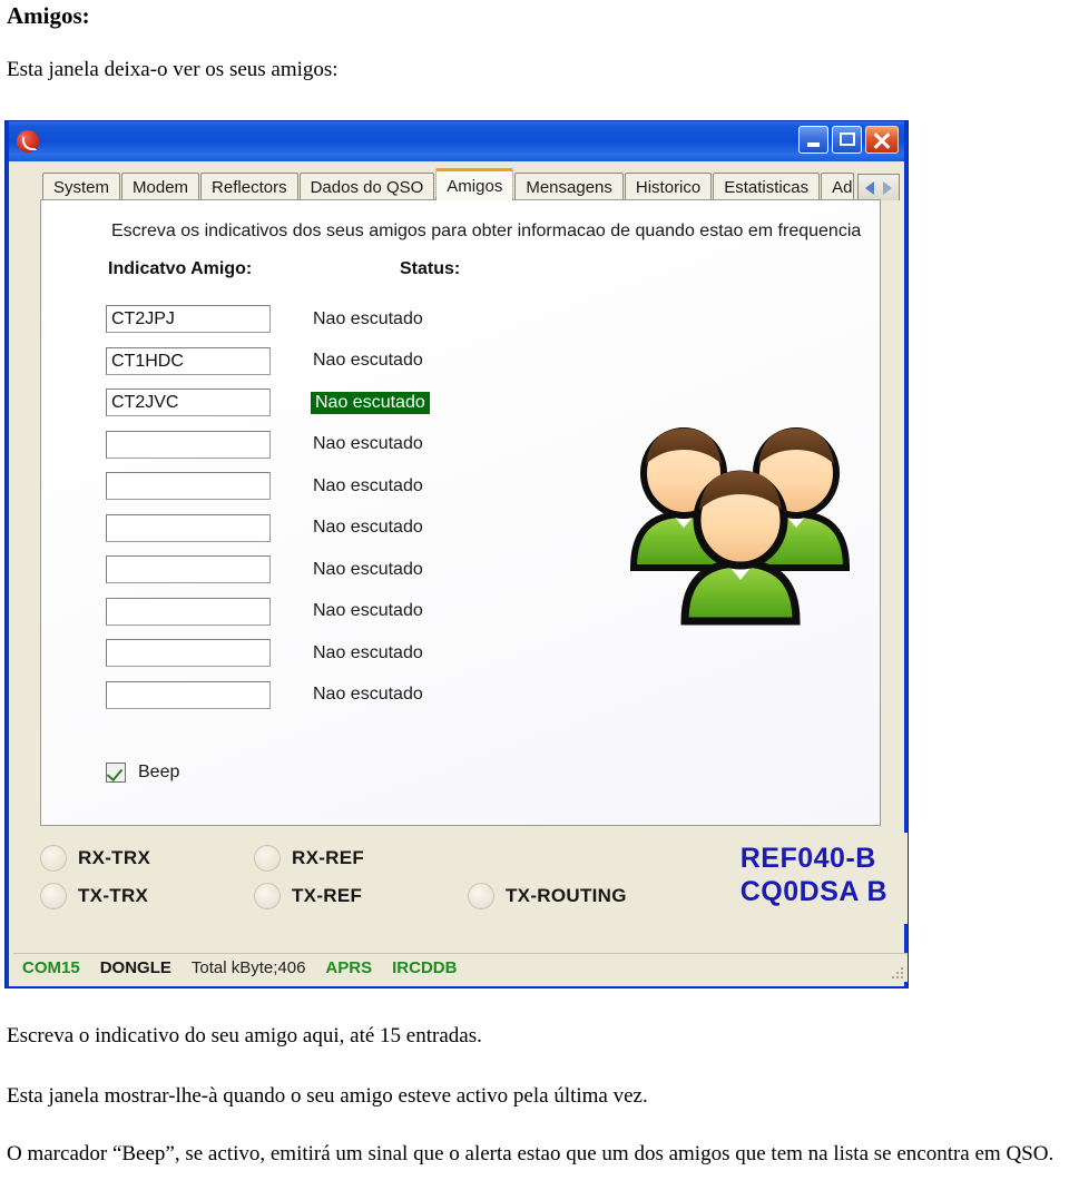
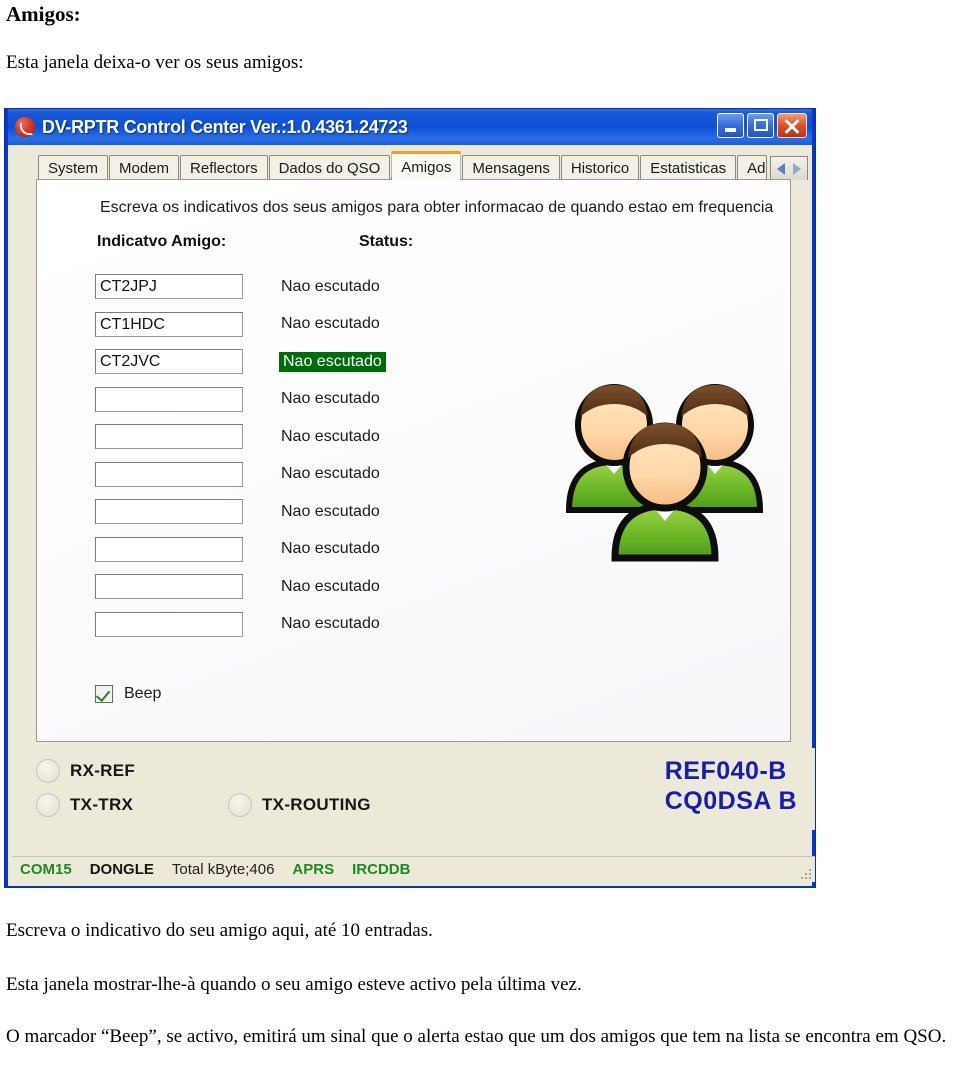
  Amigos:
  Esta janela deixa-o ver os seus amigos:
+ DV-RPTR Control Center Ver.:1.0.4361.24723
  System
  Modem
  Reflectors
  Dados do QSO
  Amigos
  Mensagens
  Historico
  Estatisticas
  Escreva os indicativos dos seus amigos para obter informacao de quando estao em frequencia
  Indicatvo Amigo:
  Status:
  CT2JPJ
  Nao escutado
  CT1HDC
  Nao escutado
  CT2JVC
  Nao escutado
  Nao escutado
  Nao escutado
  Nao escutado
  Nao escutado
  Nao escutado
  Nao escutado
  Nao escutado
  Beep
- RX-TRX
  RX-REF
  TX-TRX
- TX-REF
  TX-ROUTING
  REF040-B
  CQ0DSA B
  COM15
  DONGLE
  Total kByte;406
  APRS
  IRCDDB
- Escreva o indicativo do seu amigo aqui, até 15 entradas.
+ Escreva o indicativo do seu amigo aqui, até 10 entradas.
  Esta janela mostrar-lhe-à quando o seu amigo esteve activo pela última vez.
  O marcador “Beep”, se activo, emitirá um sinal que o alerta estao que um dos amigos que tem na lista se encontra em QSO.
